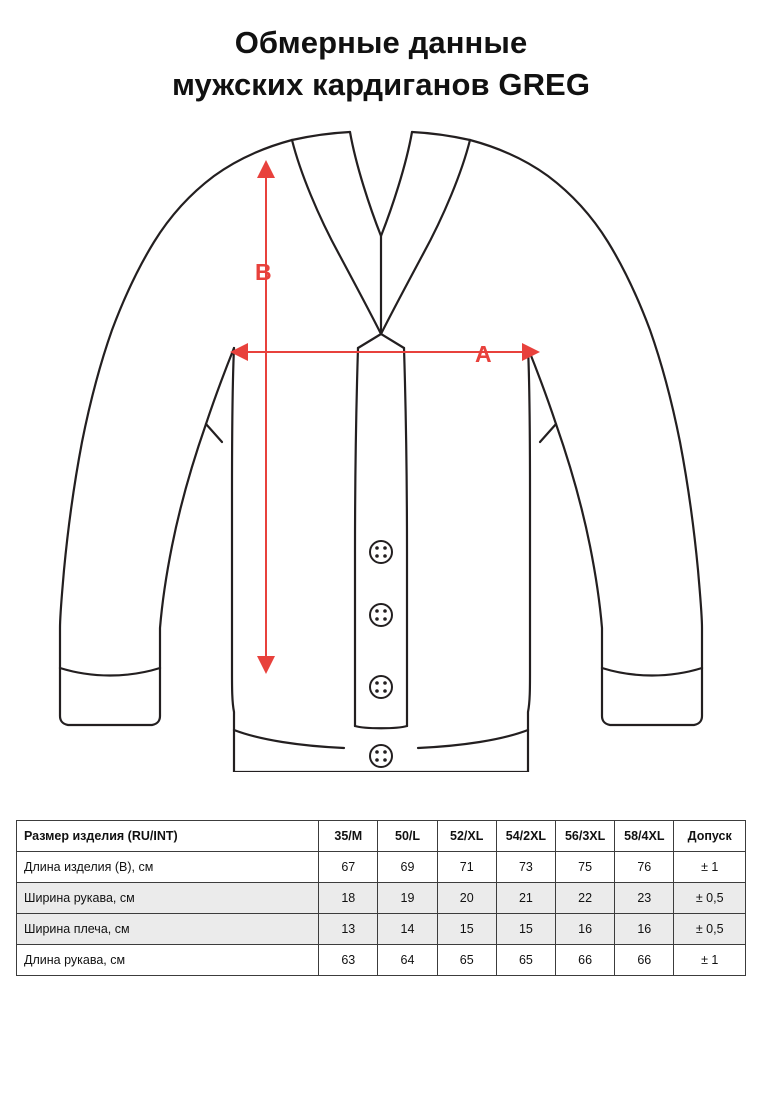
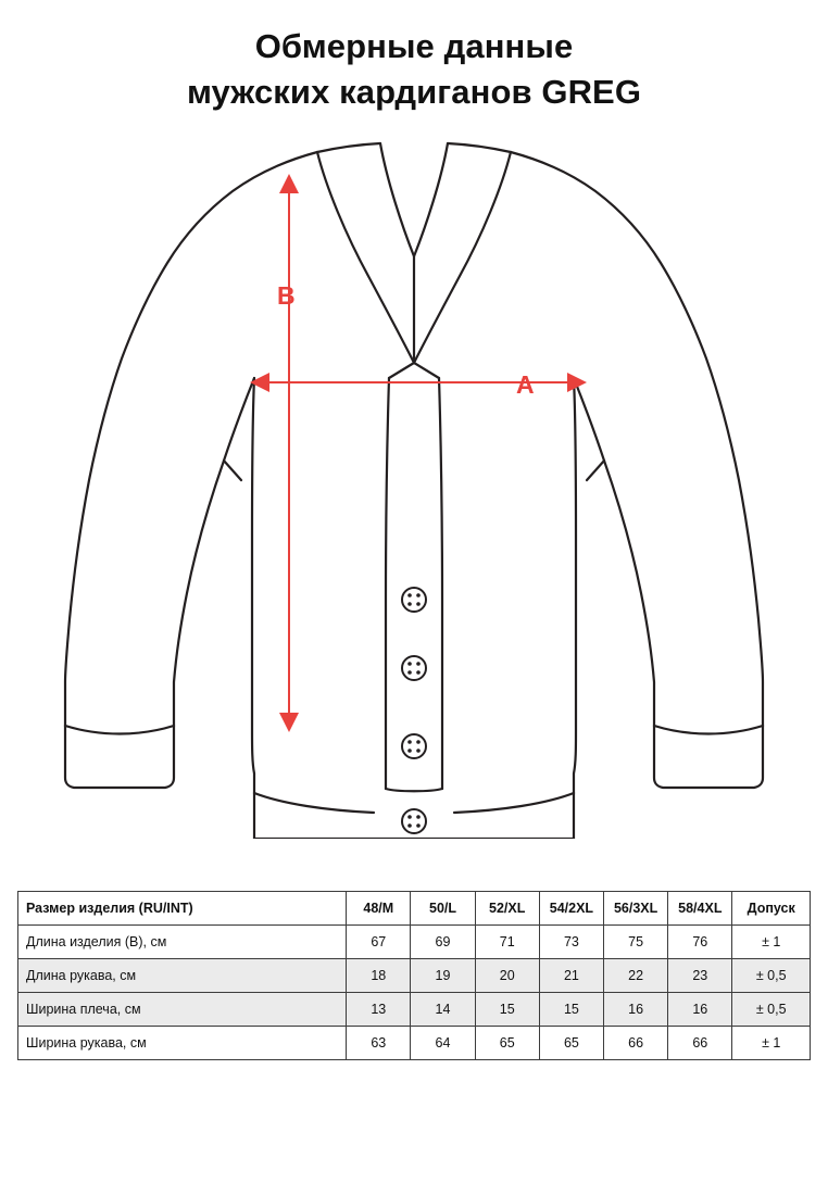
  Обмерные данные
  мужских кардиганов GREG
  A
  B
- Размер изделия (RU/INT)	35/M	50/L	52/XL	54/2XL	56/3XL	58/4XL	Допуск
+ Размер изделия (RU/INT)	48/M	50/L	52/XL	54/2XL	56/3XL	58/4XL	Допуск
  Длина изделия (B), см	67	69	71	73	75	76	± 1
- Ширина рукава, см	18	19	20	21	22	23	± 0,5
+ Длина рукава, см	18	19	20	21	22	23	± 0,5
  Ширина плеча, см	13	14	15	15	16	16	± 0,5
- Длина рукава, см	63	64	65	65	66	66	± 1
+ Ширина рукава, см	63	64	65	65	66	66	± 1
